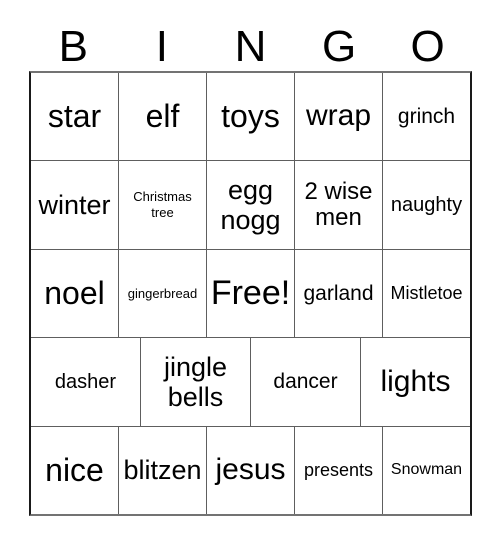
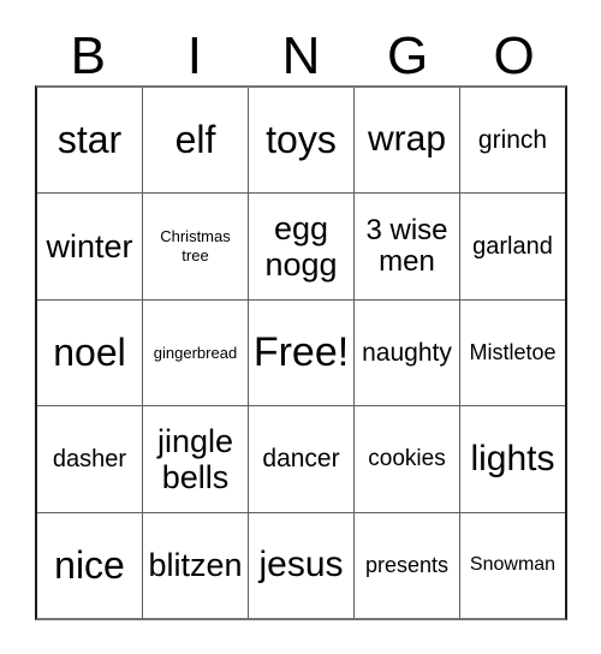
  B
  I
  N
  G
  O
  star
  elf
  toys
  wrap
  grinch
  winter
  Christmas tree
  egg nogg
- 2 wise men
+ 3 wise men
- naughty
+ garland
  noel
  gingerbread
  Free!
- garland
+ naughty
  Mistletoe
  dasher
  jingle bells
  dancer
+ cookies
  lights
  nice
  blitzen
  jesus
  presents
  Snowman
